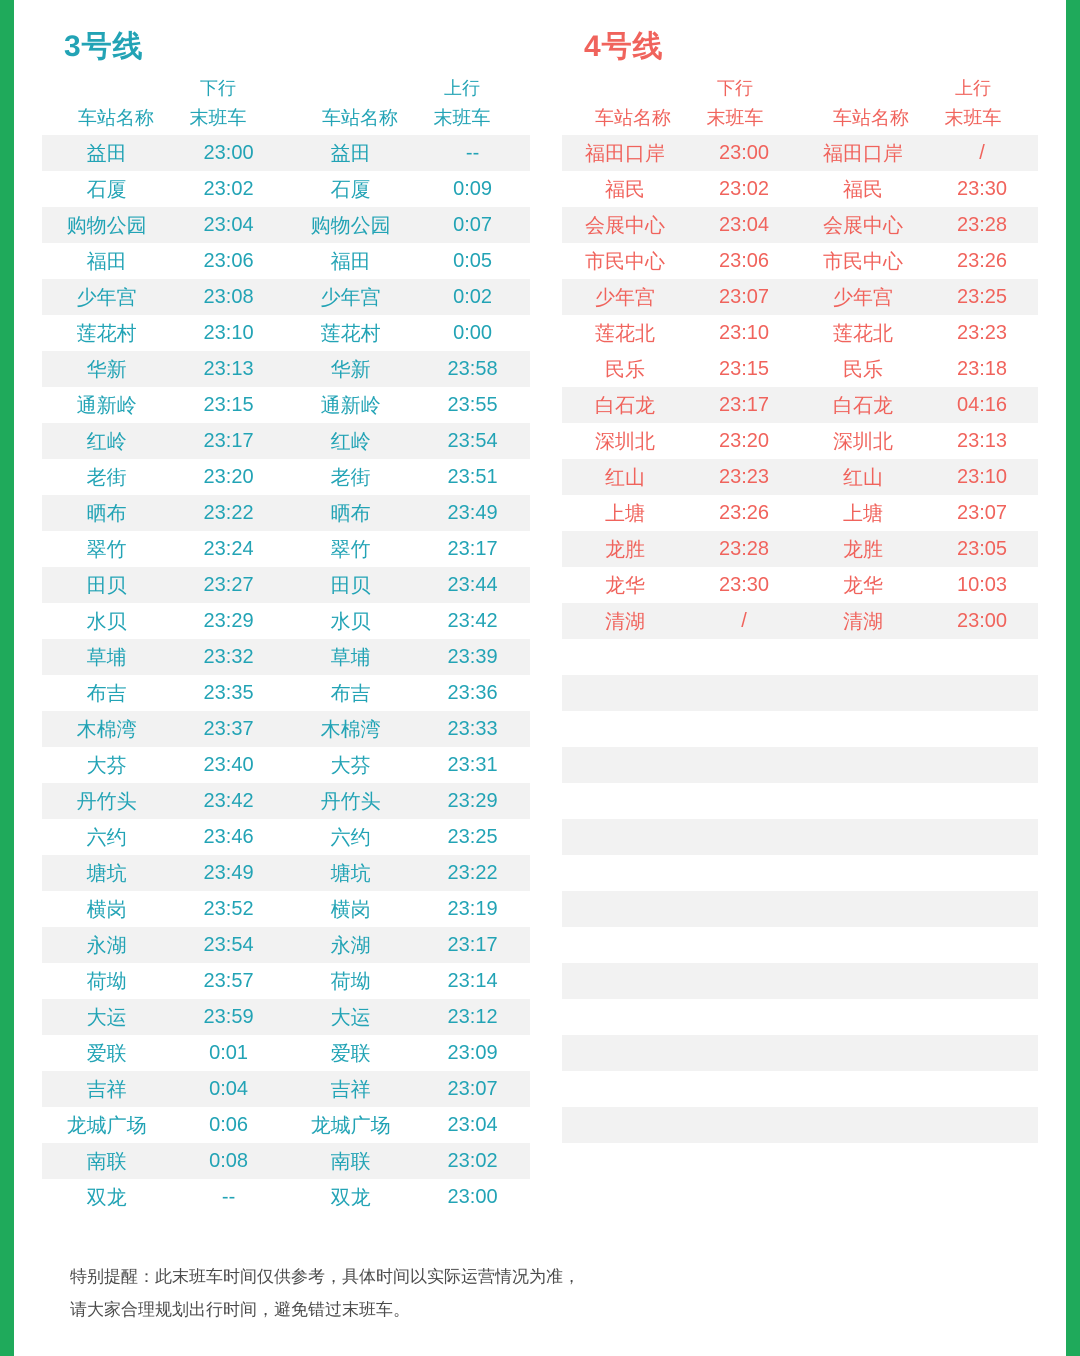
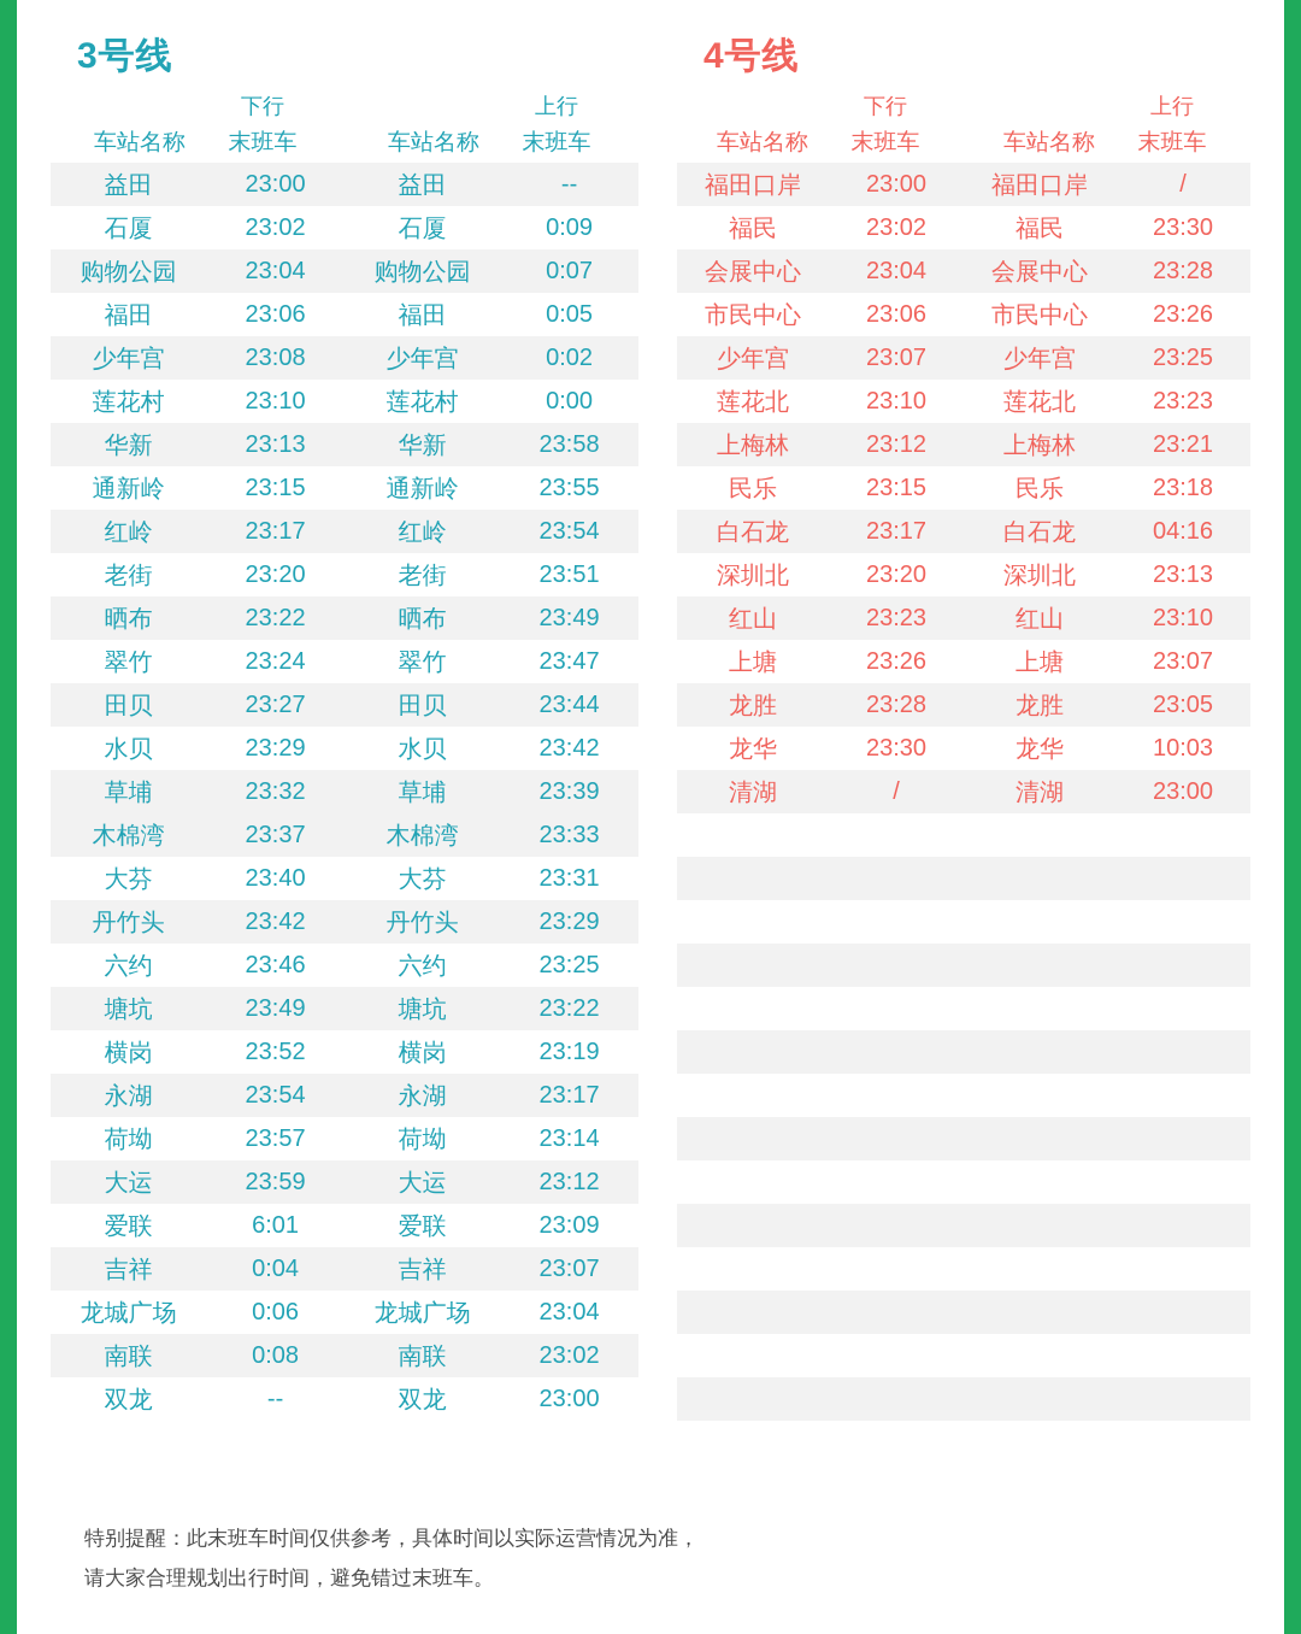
  3号线
  车站名称
  下行
  末班车
  车站名称
  上行
  末班车
  益田	23:00	益田	--
  石厦	23:02	石厦	0:09
  购物公园	23:04	购物公园	0:07
  福田	23:06	福田	0:05
  少年宫	23:08	少年宫	0:02
  莲花村	23:10	莲花村	0:00
  华新	23:13	华新	23:58
  通新岭	23:15	通新岭	23:55
  红岭	23:17	红岭	23:54
  老街	23:20	老街	23:51
  晒布	23:22	晒布	23:49
- 翠竹	23:24	翠竹	23:17
+ 翠竹	23:24	翠竹	23:47
  田贝	23:27	田贝	23:44
  水贝	23:29	水贝	23:42
  草埔	23:32	草埔	23:39
- 布吉	23:35	布吉	23:36
  木棉湾	23:37	木棉湾	23:33
  大芬	23:40	大芬	23:31
  丹竹头	23:42	丹竹头	23:29
  六约	23:46	六约	23:25
  塘坑	23:49	塘坑	23:22
  横岗	23:52	横岗	23:19
  永湖	23:54	永湖	23:17
  荷坳	23:57	荷坳	23:14
  大运	23:59	大运	23:12
- 爱联	0:01	爱联	23:09
+ 爱联	6:01	爱联	23:09
  吉祥	0:04	吉祥	23:07
  龙城广场	0:06	龙城广场	23:04
  南联	0:08	南联	23:02
  双龙	--	双龙	23:00
  4号线
  车站名称
  下行
  末班车
  车站名称
  上行
  末班车
  福田口岸	23:00	福田口岸	/
  福民	23:02	福民	23:30
  会展中心	23:04	会展中心	23:28
  市民中心	23:06	市民中心	23:26
  少年宫	23:07	少年宫	23:25
  莲花北	23:10	莲花北	23:23
+ 上梅林	23:12	上梅林	23:21
  民乐	23:15	民乐	23:18
  白石龙	23:17	白石龙	04:16
  深圳北	23:20	深圳北	23:13
  红山	23:23	红山	23:10
  上塘	23:26	上塘	23:07
  龙胜	23:28	龙胜	23:05
  龙华	23:30	龙华	10:03
  清湖	/	清湖	23:00
  特别提醒：此末班车时间仅供参考，具体时间以实际运营情况为准，
  请大家合理规划出行时间，避免错过末班车。
